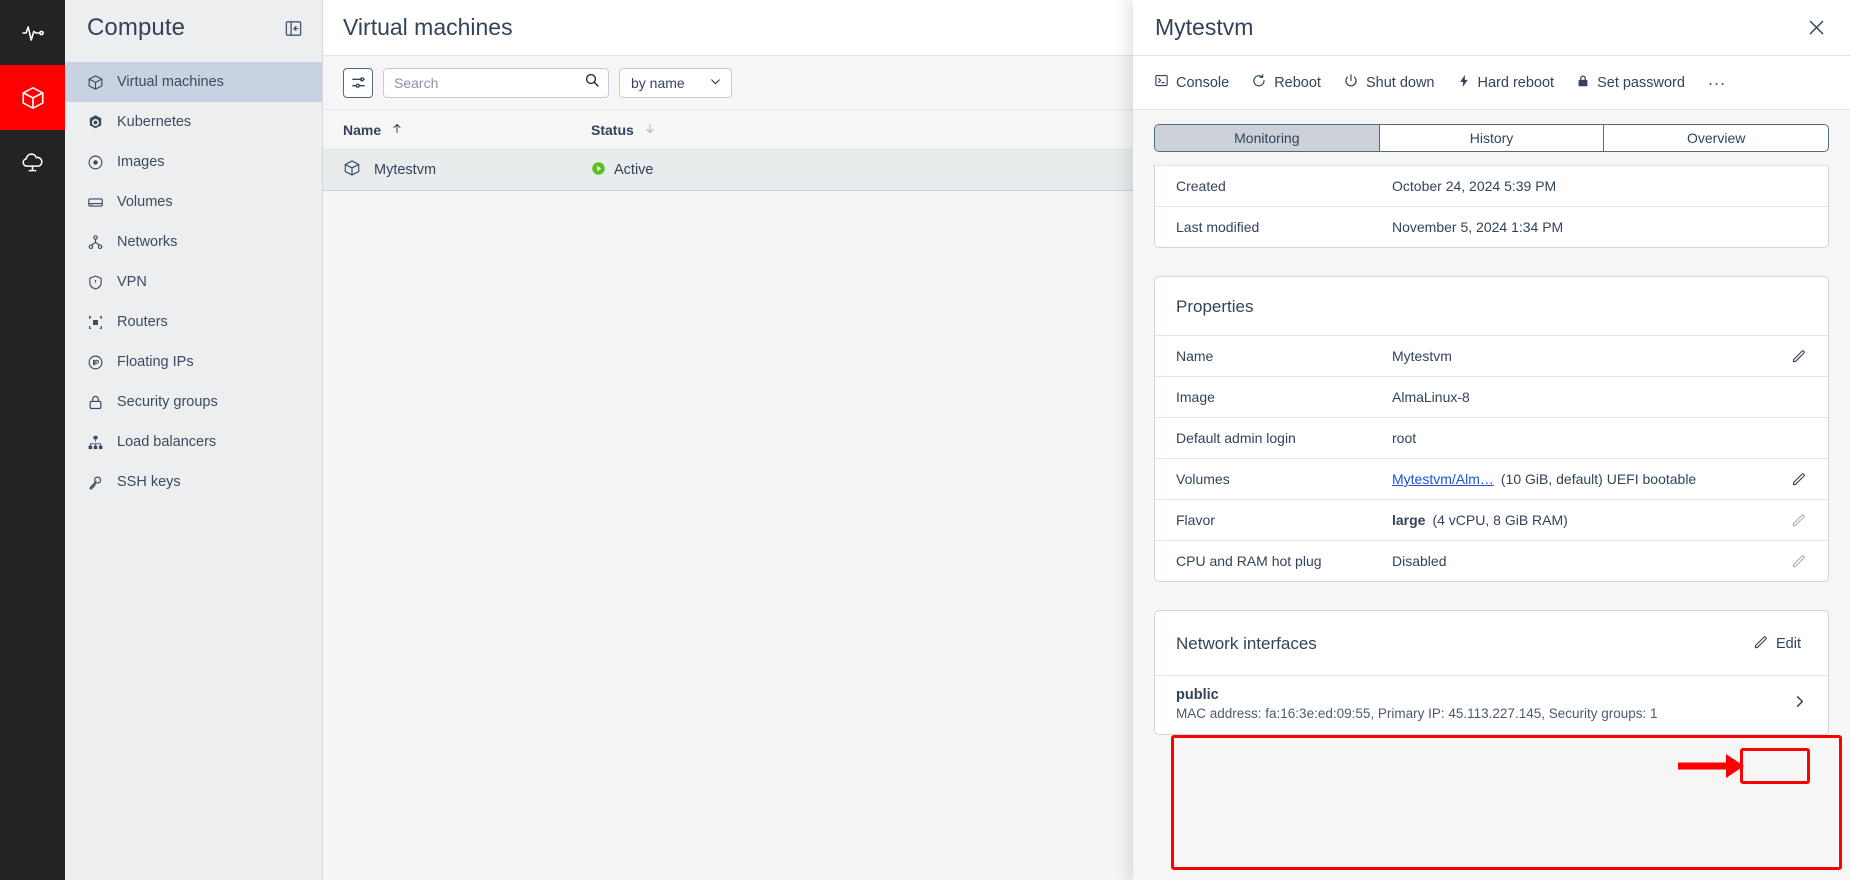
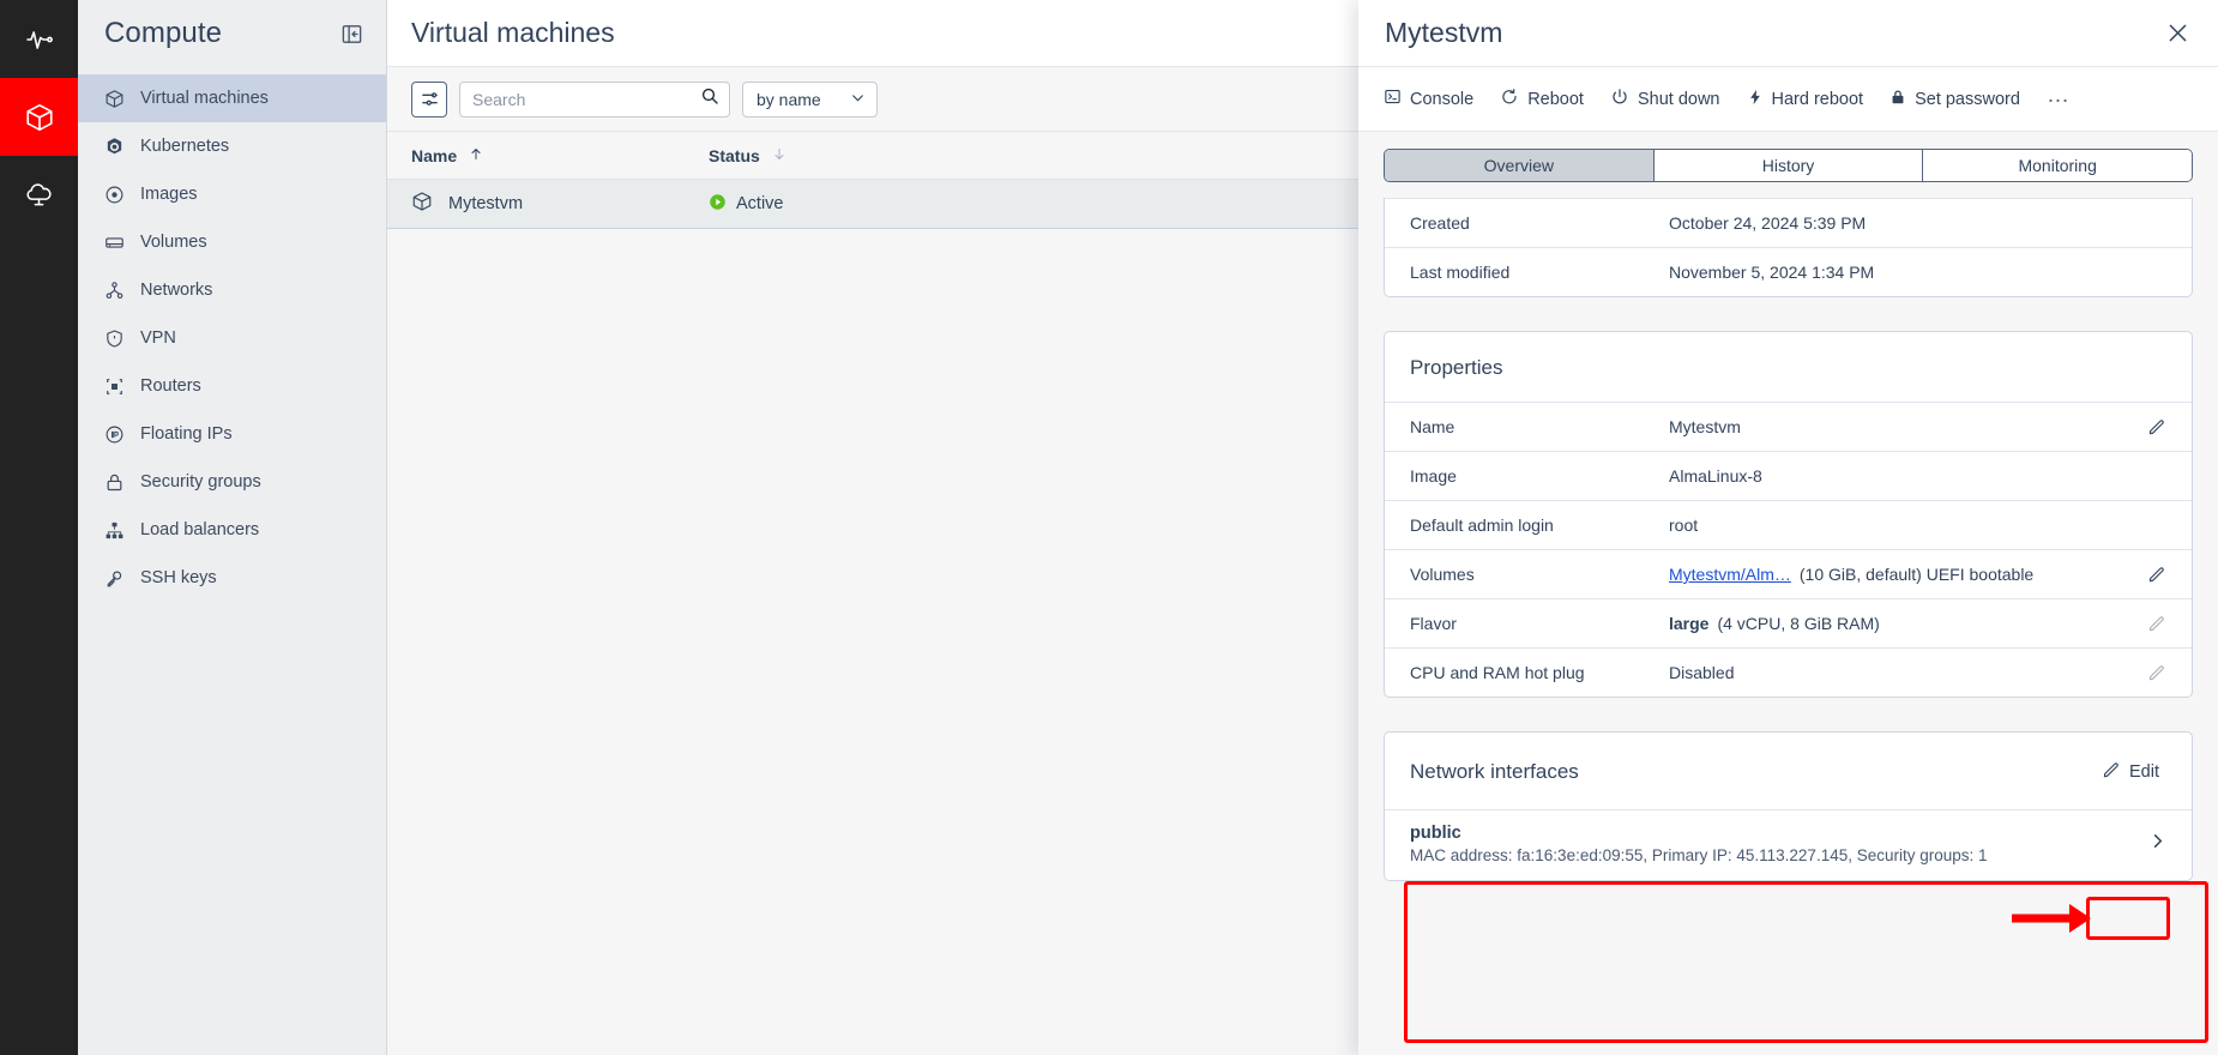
  Compute
  Virtual machines
  Kubernetes
  Images
  Volumes
  Networks
  VPN
  Routers
  Floating IPs
  Security groups
  Load balancers
  SSH keys
  Virtual machines
  Search
  by name
  Name
  Status
  Mytestvm
  Active
  Mytestvm
  Console
  Reboot
  Shut down
  Hard reboot
  Set password
  …
- Monitoring
+ Overview
  History
- Overview
+ Monitoring
  Created
  October 24, 2024 5:39 PM
  Last modified
  November 5, 2024 1:34 PM
  Properties
  Name
  Mytestvm
  Image
  AlmaLinux-8
  Default admin login
  root
  Volumes
  Mytestvm/Alm…
  (10 GiB, default) UEFI bootable
  Flavor
  large
  (4 vCPU, 8 GiB RAM)
  CPU and RAM hot plug
  Disabled
  Network interfaces
  Edit
  public
  MAC address: fa:16:3e:ed:09:55, Primary IP: 45.113.227.145, Security groups: 1
